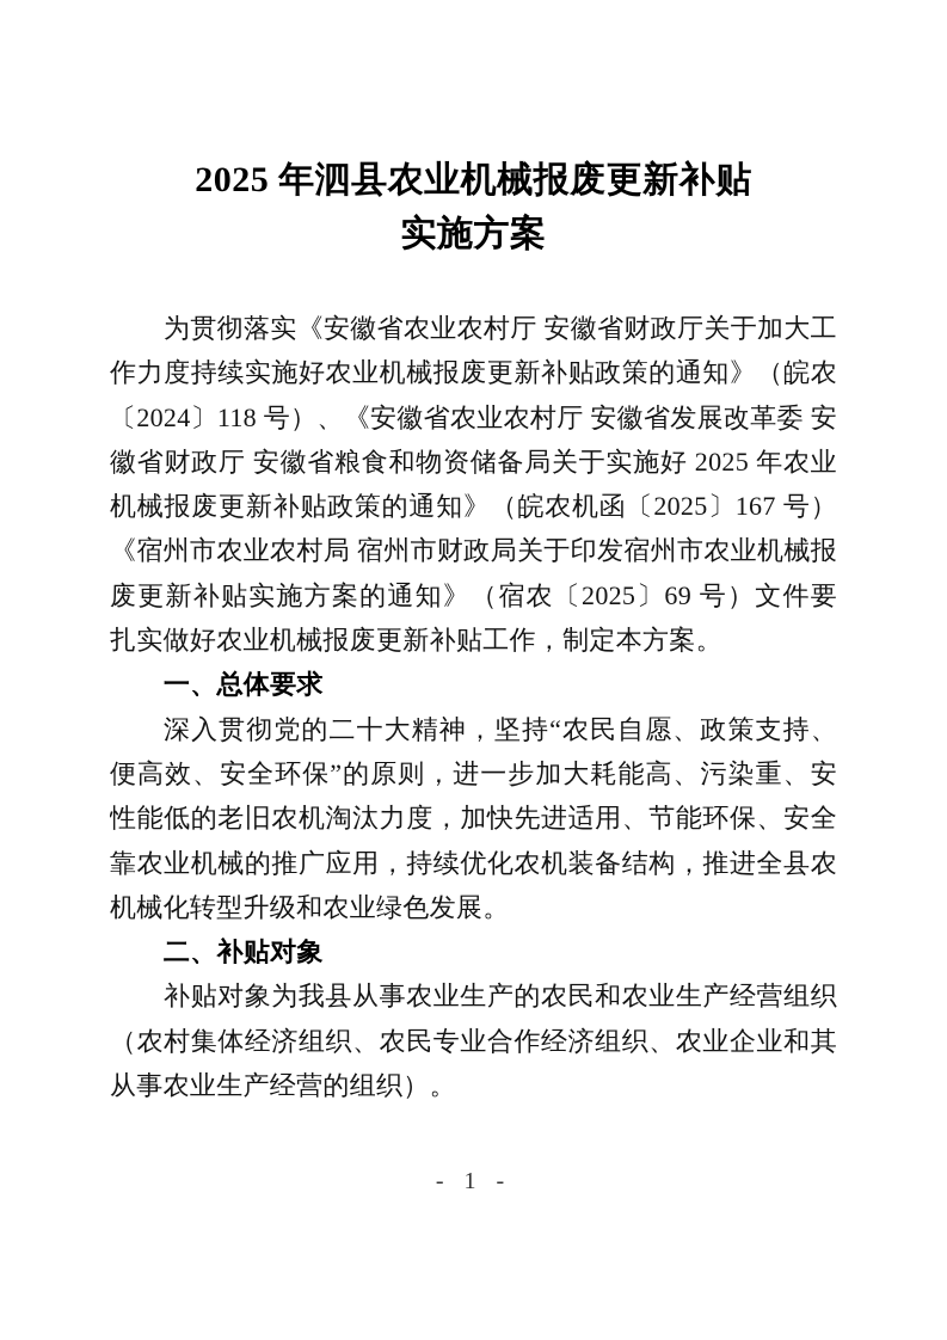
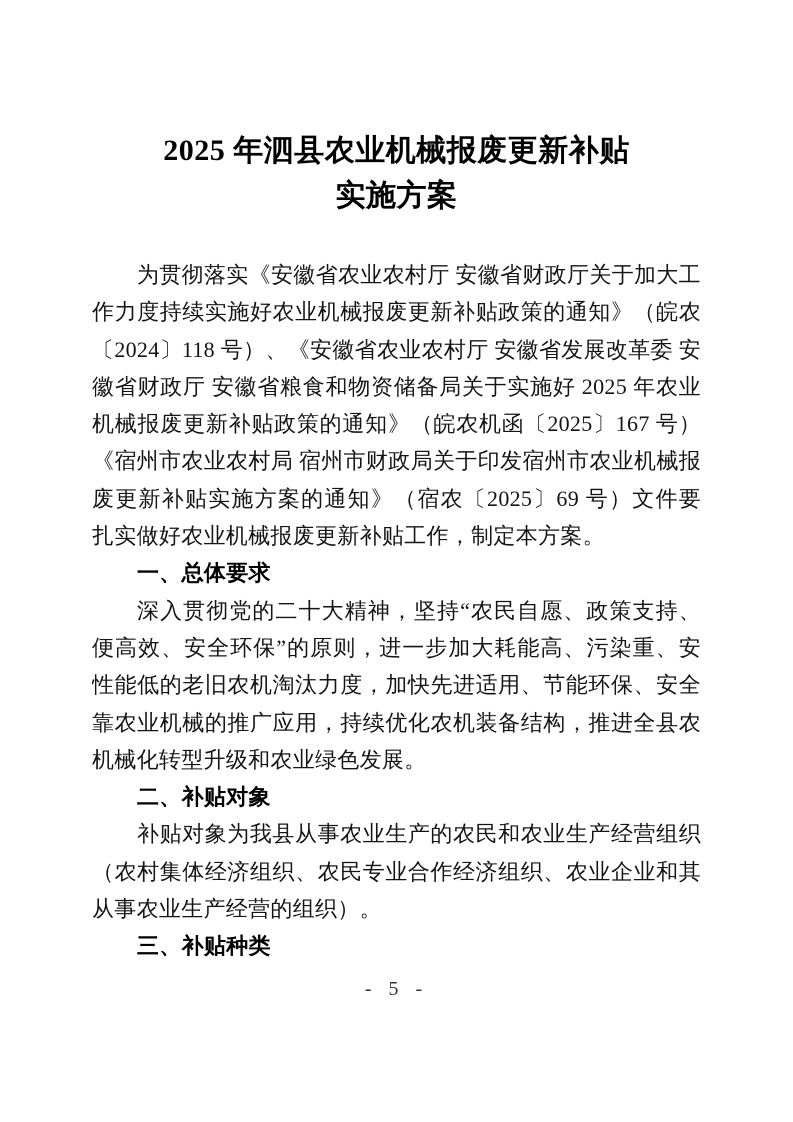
  2025 年泗县农业机械报废更新补贴
  实施方案
  为贯彻落实《安徽省农业农村厅 安徽省财政厅关于加大工
  作力度持续实施好农业机械报废更新补贴政策的通知》（皖农
  〔2024〕118 号）、《安徽省农业农村厅 安徽省发展改革委 安
  徽省财政厅 安徽省粮食和物资储备局关于实施好 2025 年农业
  机械报废更新补贴政策的通知》（皖农机函〔2025〕167 号）
  《宿州市农业农村局 宿州市财政局关于印发宿州市农业机械报
  废更新补贴实施方案的通知》（宿农〔2025〕69 号）文件要
  扎实做好农业机械报废更新补贴工作，制定本方案。
  一、总体要求
  深入贯彻党的二十大精神，坚持“农民自愿、政策支持、
  便高效、安全环保”的原则，进一步加大耗能高、污染重、安
  性能低的老旧农机淘汰力度，加快先进适用、节能环保、安全
  靠农业机械的推广应用，持续优化农机装备结构，推进全县农
  机械化转型升级和农业绿色发展。
  二、补贴对象
  补贴对象为我县从事农业生产的农民和农业生产经营组织
  （农村集体经济组织、农民专业合作经济组织、农业企业和其
  从事农业生产经营的组织）。
+ 三、补贴种类
- - 1 -
+ - 5 -
